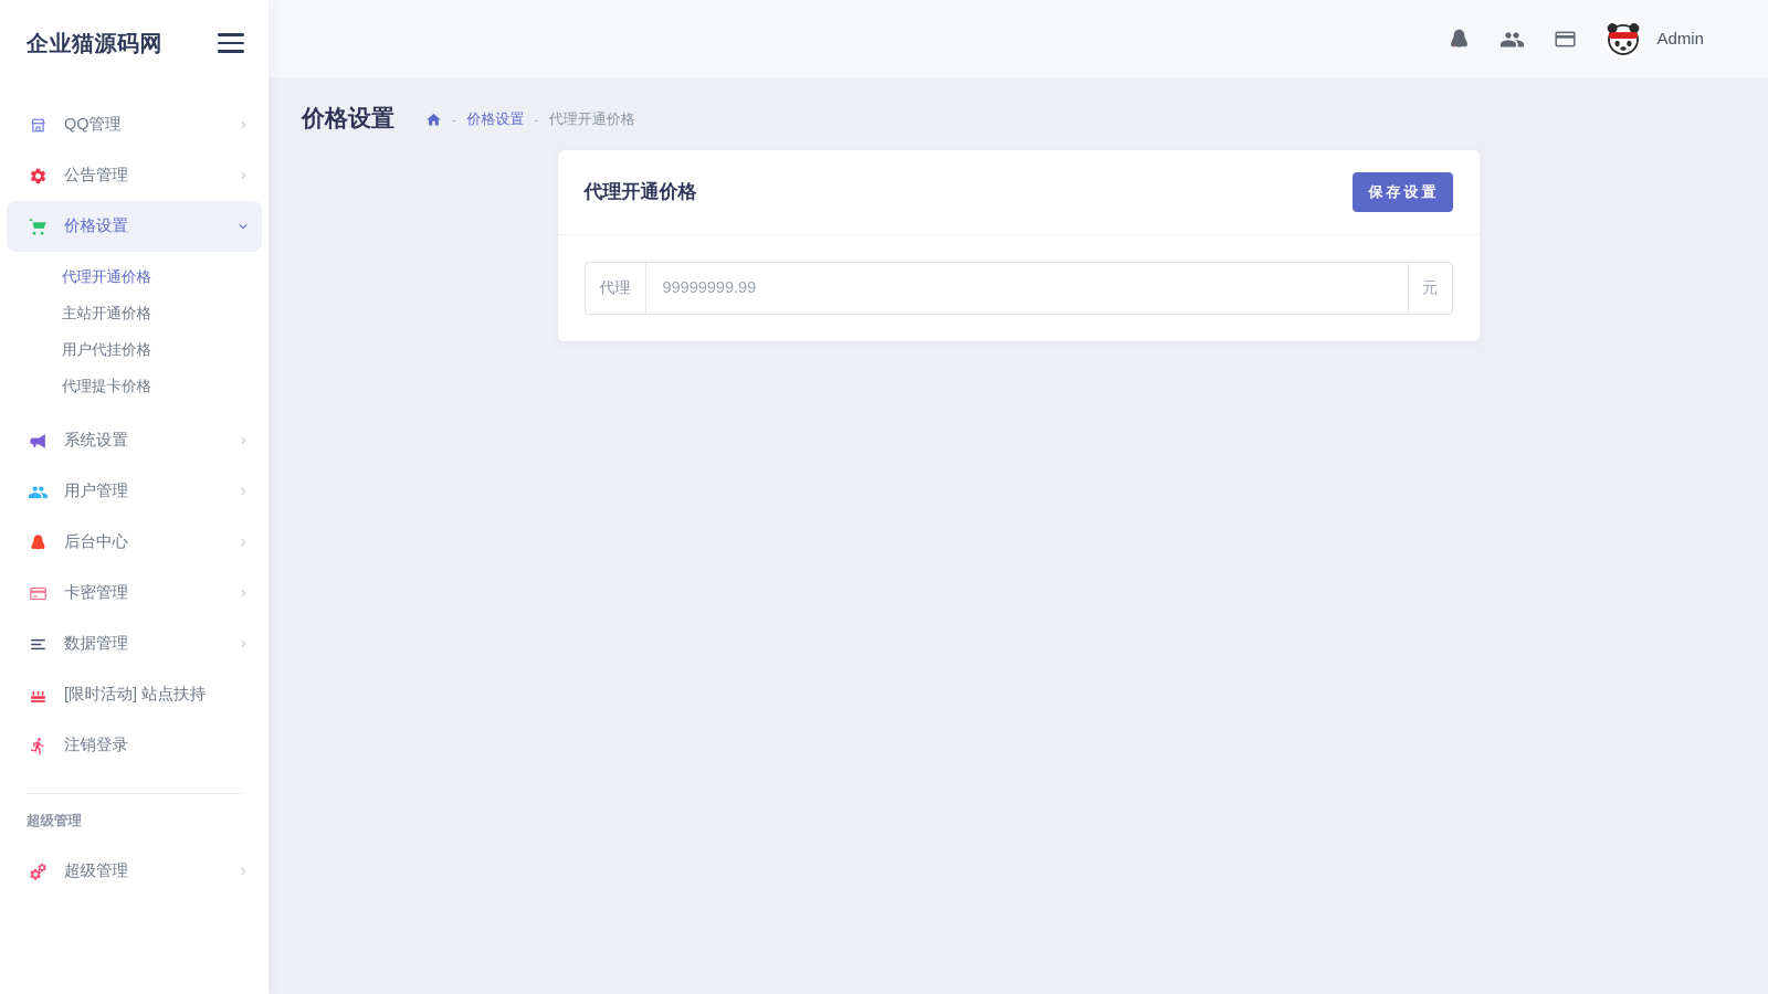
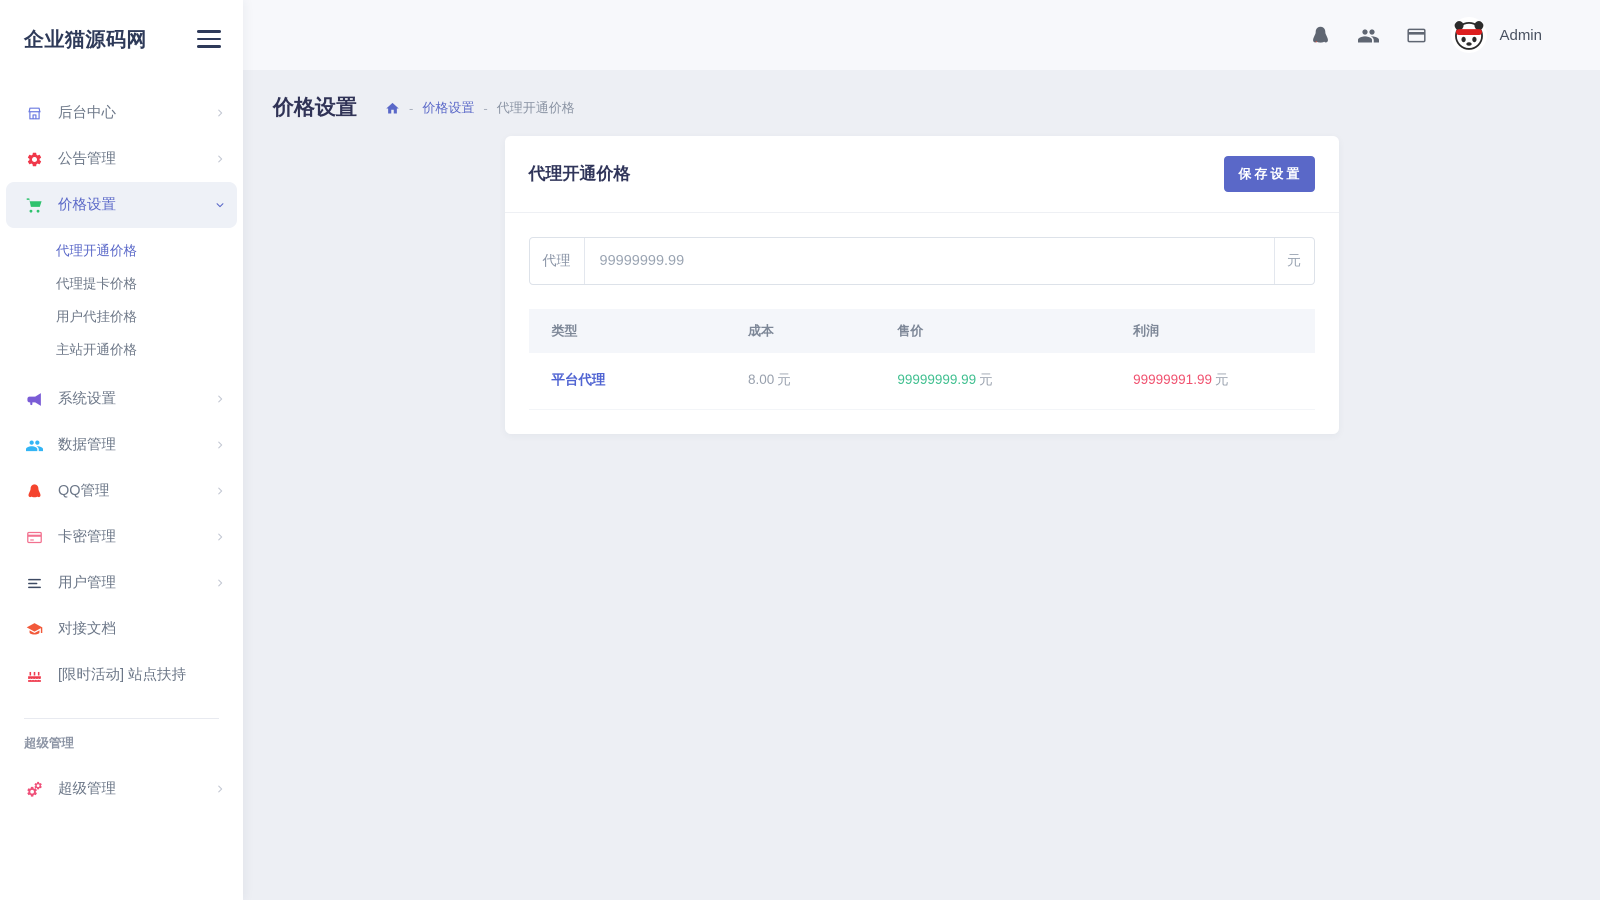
  企业猫源码网
- QQ管理
+ 后台中心
  公告管理
  价格设置
  代理开通价格
- 主站开通价格
+ 代理提卡价格
  用户代挂价格
- 代理提卡价格
+ 主站开通价格
  系统设置
- 用户管理
+ 数据管理
- 后台中心
+ QQ管理
  卡密管理
- 数据管理
+ 用户管理
+ 对接文档
  [限时活动] 站点扶持
- 注销登录
  超级管理
  超级管理
  Admin
  价格设置
  -
  价格设置
  -
  代理开通价格
  代理开通价格
  保存设置
  代理
  99999999.99
  元
+ 类型	成本	售价	利润
+ 平台代理	8.00 元	99999999.99 元	99999991.99 元
